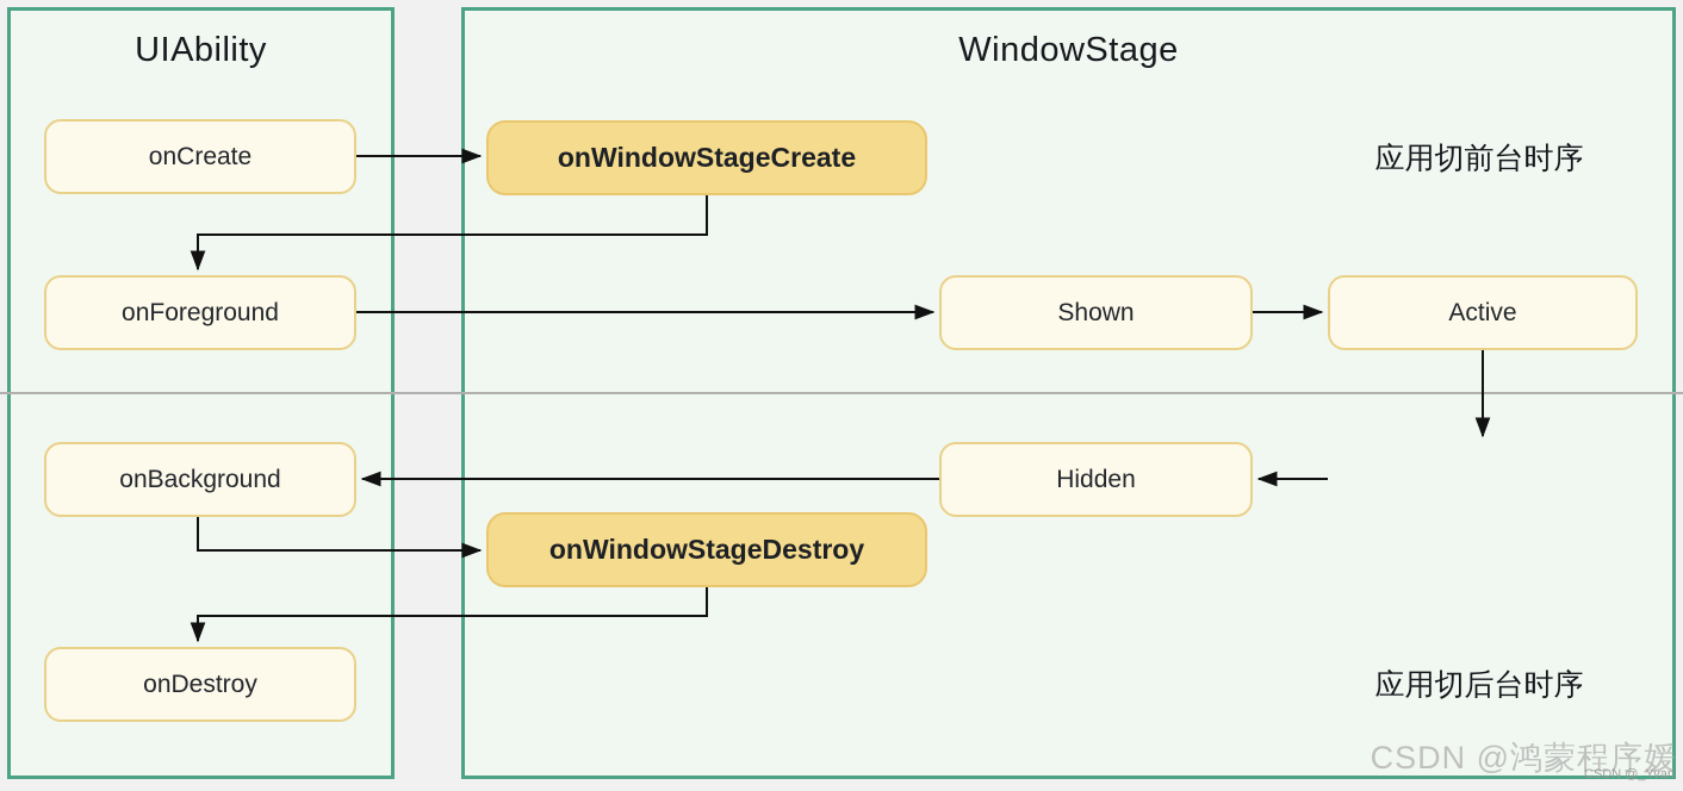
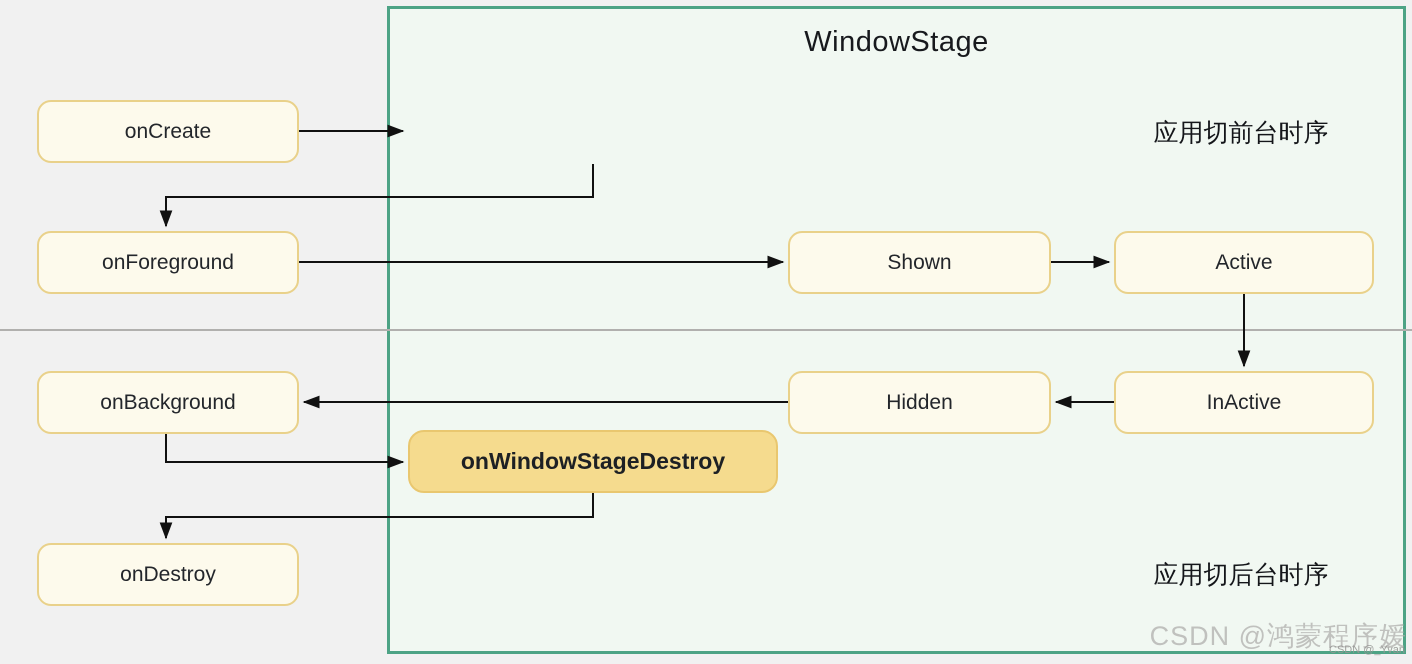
- UIAbility
  WindowStage
  onCreate
  onForeground
  onBackground
  onDestroy
- onWindowStageCreate
  onWindowStageDestroy
  Shown
  Active
  Hidden
+ InActive
  应用切前台时序
  应用切后台时序
  CSDN @鸿蒙程序媛
  CSDN @_Yvan
